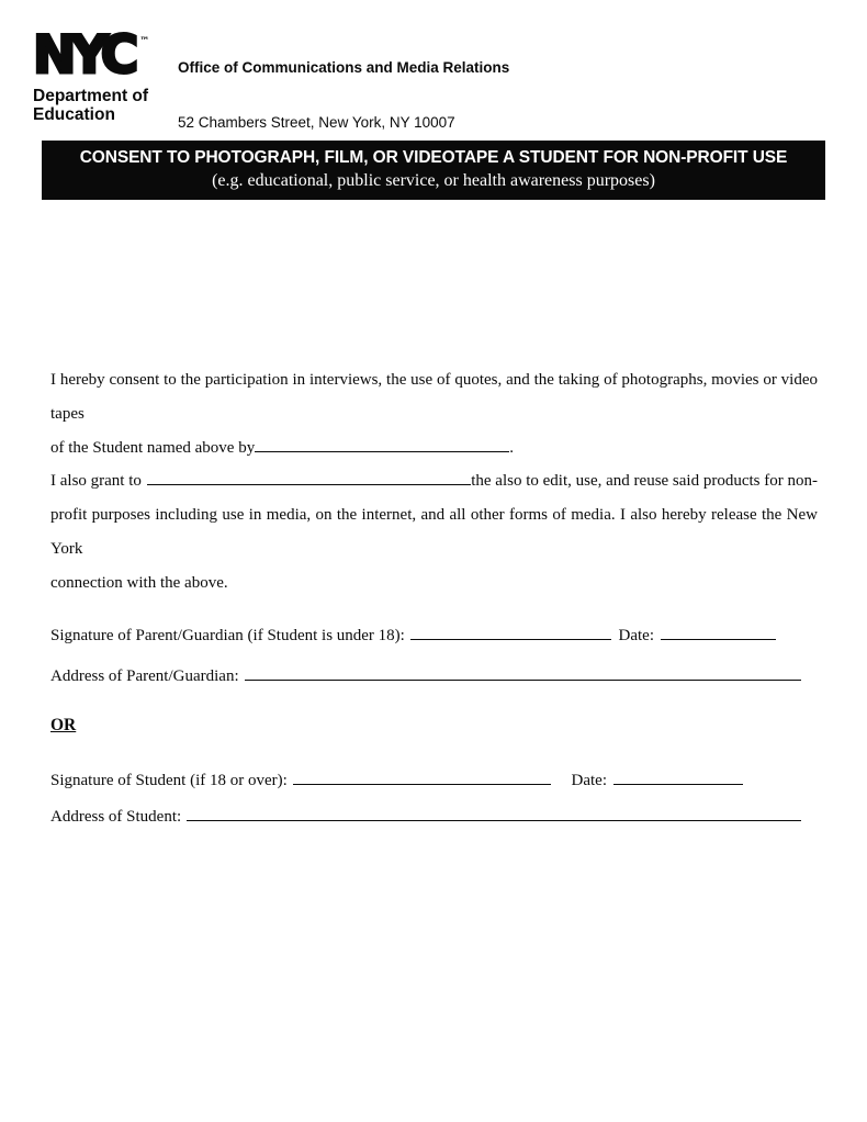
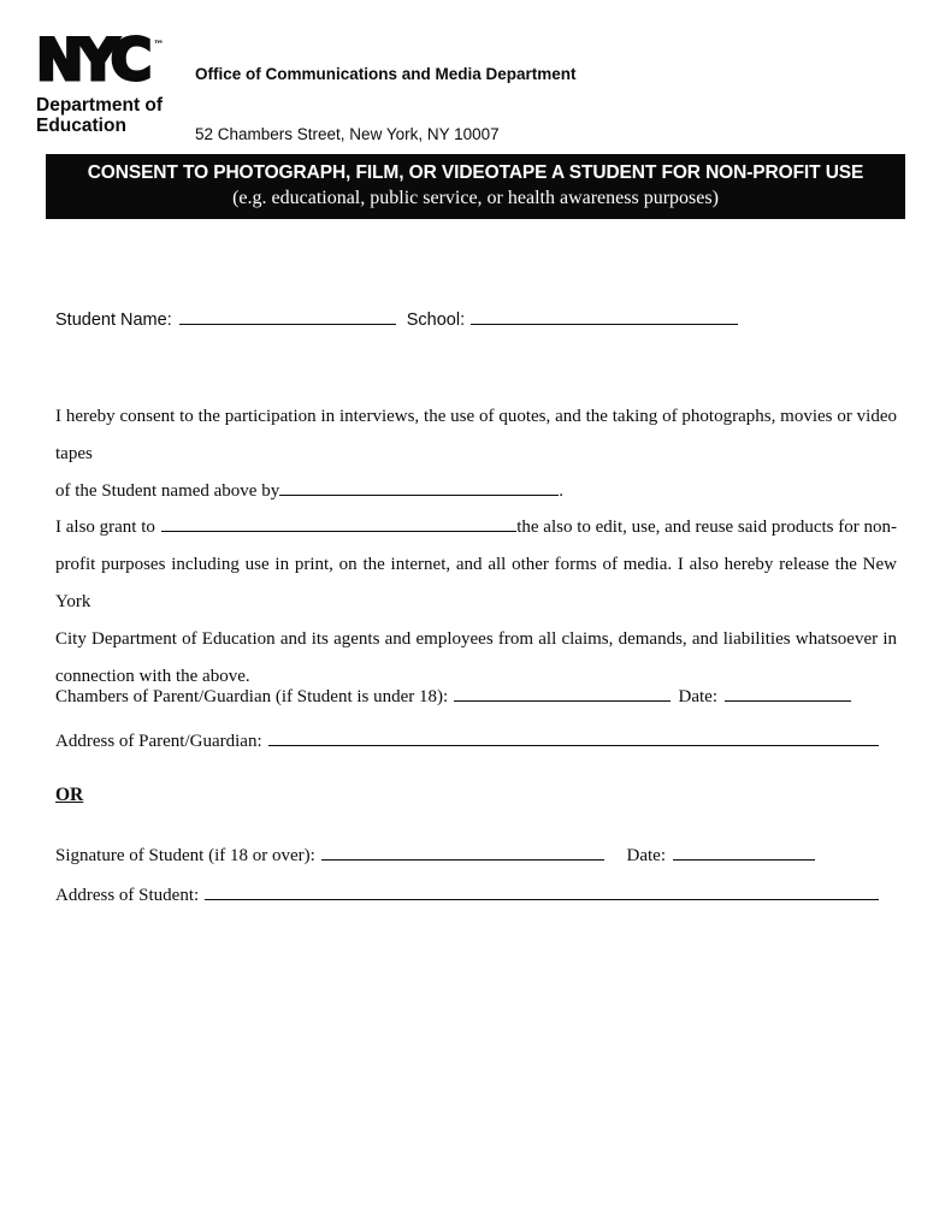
  NYC ™
  Department of
  Education
- Office of Communications and Media Relations
+ Office of Communications and Media Department
  52 Chambers Street, New York, NY 10007
  CONSENT TO PHOTOGRAPH, FILM, OR VIDEOTAPE A STUDENT FOR NON-PROFIT USE
  (e.g. educational, public service, or health awareness purposes)
+ Student Name: School:
  I hereby consent to the participation in interviews, the use of quotes, and the taking of photographs, movies or video tapes
  of the Student named above by .
  I also grant to
  the also to edit, use, and reuse said products for non-
- profit purposes including use in media, on the internet, and all other forms of media. I also hereby release the New York
+ profit purposes including use in print, on the internet, and all other forms of media. I also hereby release the New York
+ City Department of Education and its agents and employees from all claims, demands, and liabilities whatsoever in
  connection with the above.
- Signature of Parent/Guardian (if Student is under 18):
+ Chambers of Parent/Guardian (if Student is under 18):
  Date:
  Address of Parent/Guardian:
  OR
  Signature of Student (if 18 or over):
  Date:
  Address of Student:
